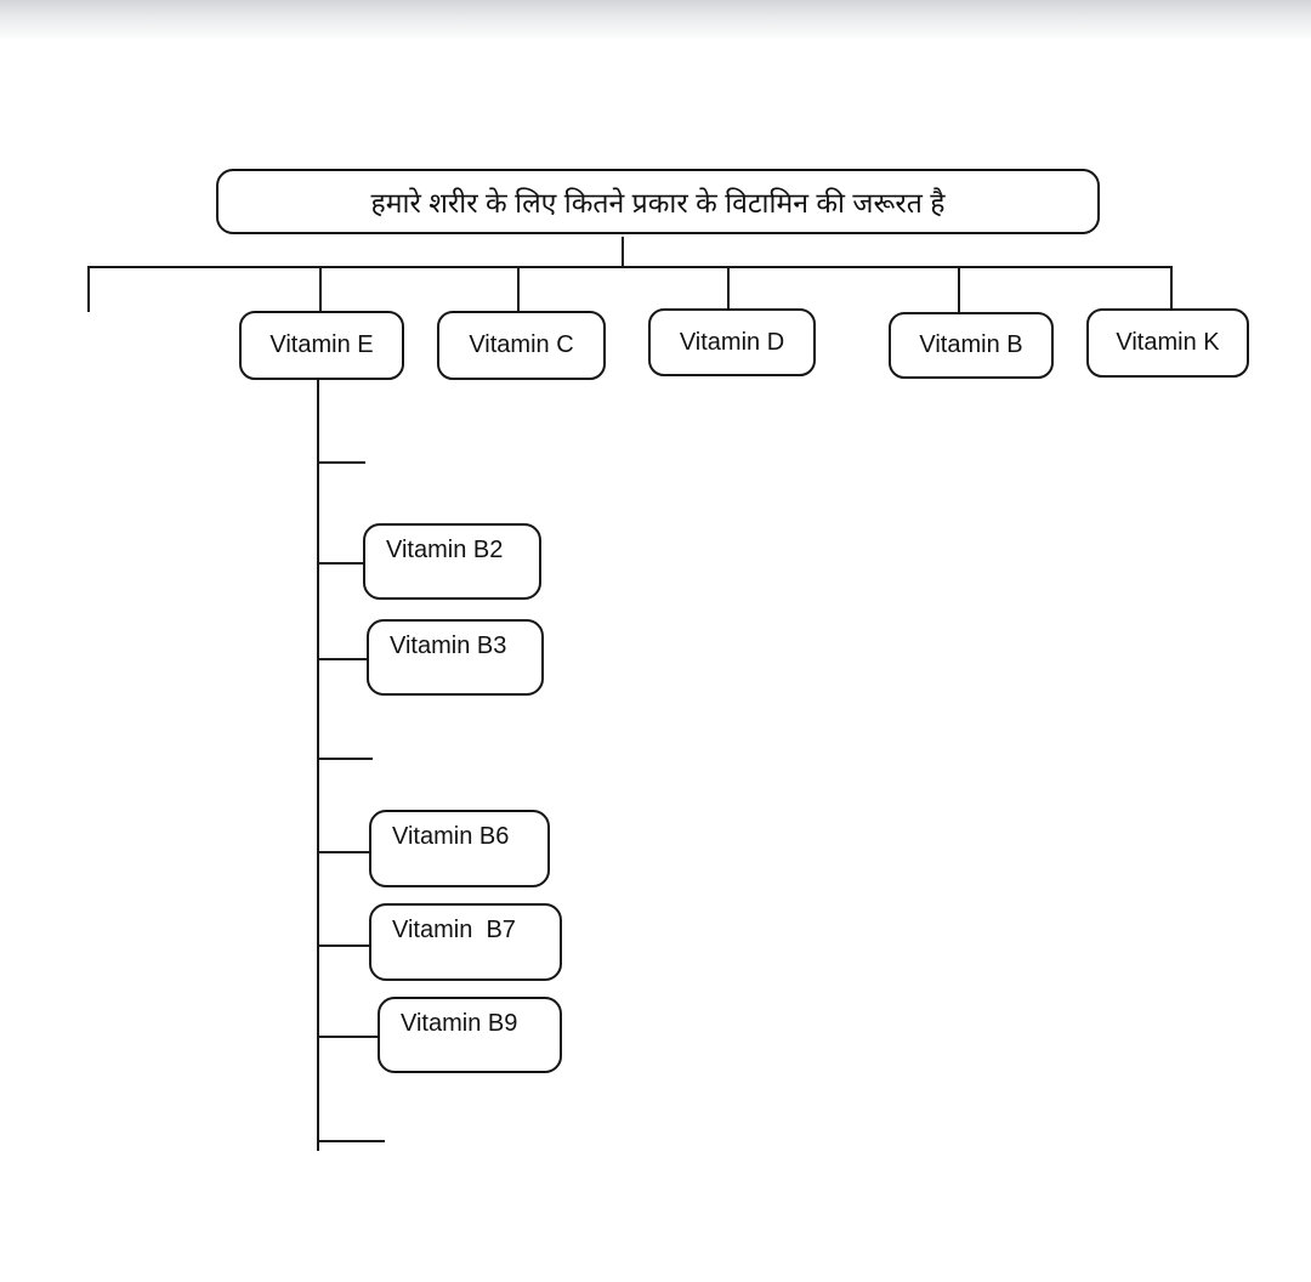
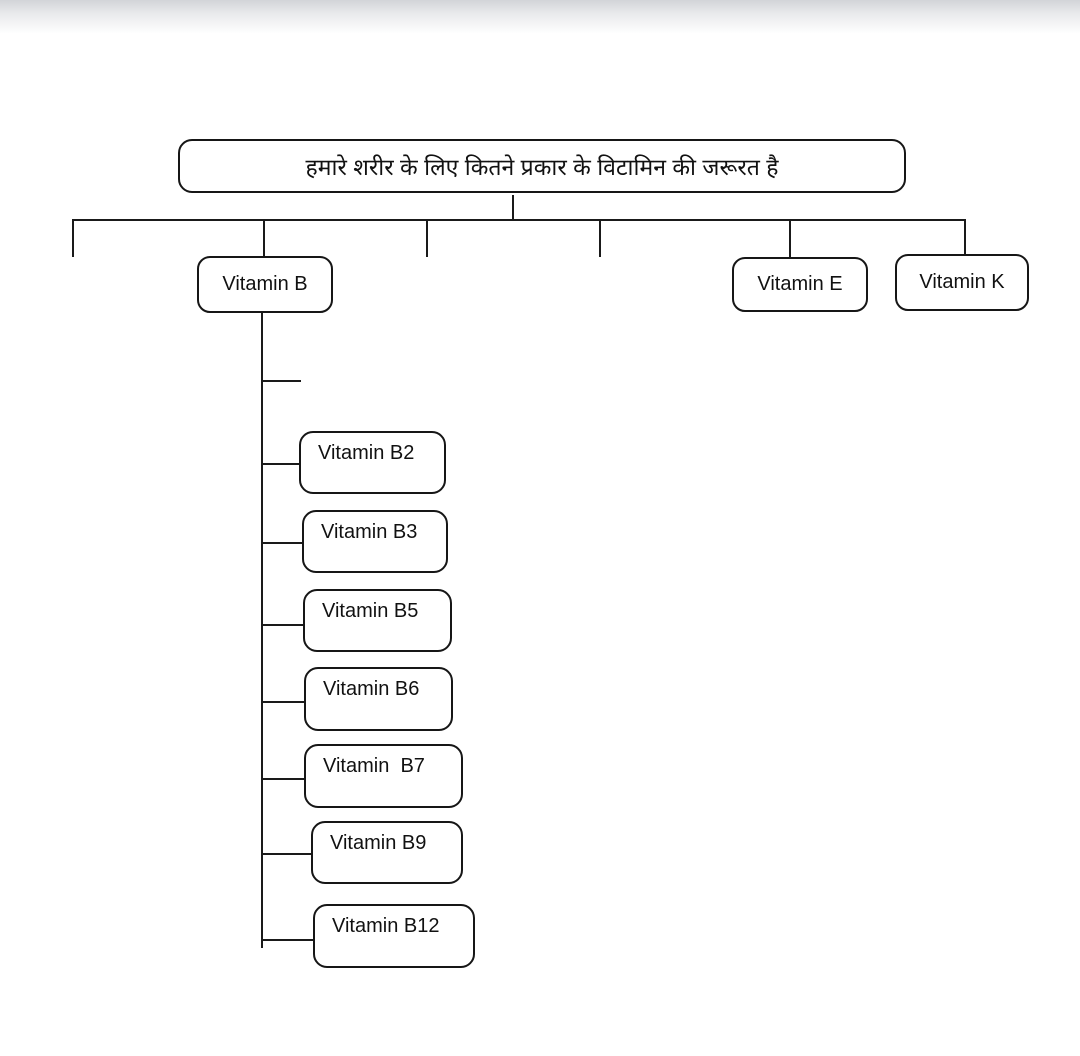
  हमारे शरीर के लिए कितने प्रकार के विटामिन की जरूरत है
- Vitamin E
+ Vitamin B
- Vitamin C
- Vitamin D
- Vitamin B
+ Vitamin E
  Vitamin K
  Vitamin B2
  Vitamin B3
+ Vitamin B5
  Vitamin B6
  Vitamin B7
  Vitamin B9
+ Vitamin B12
